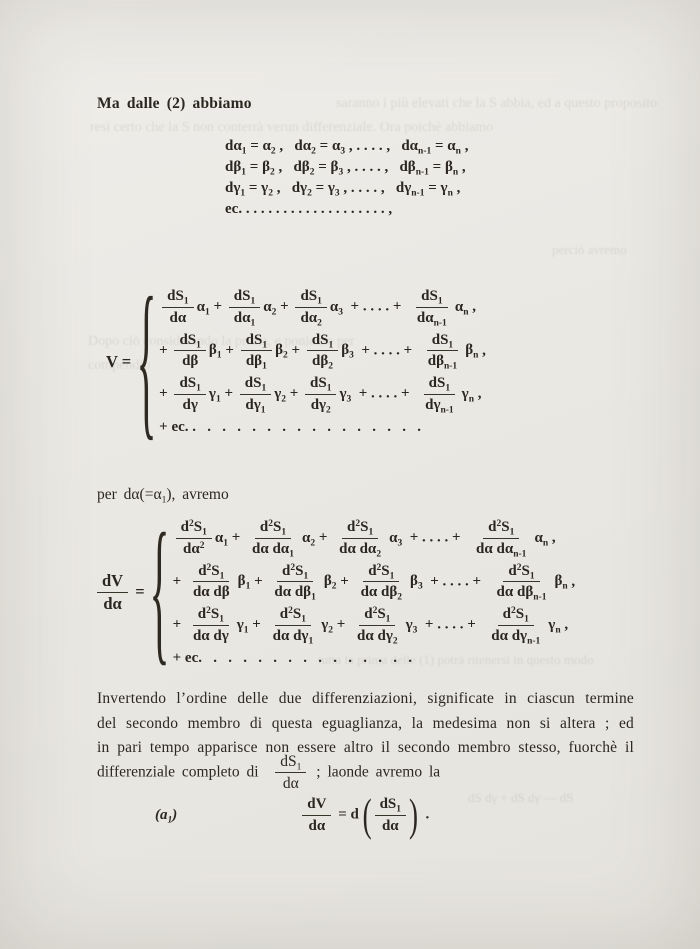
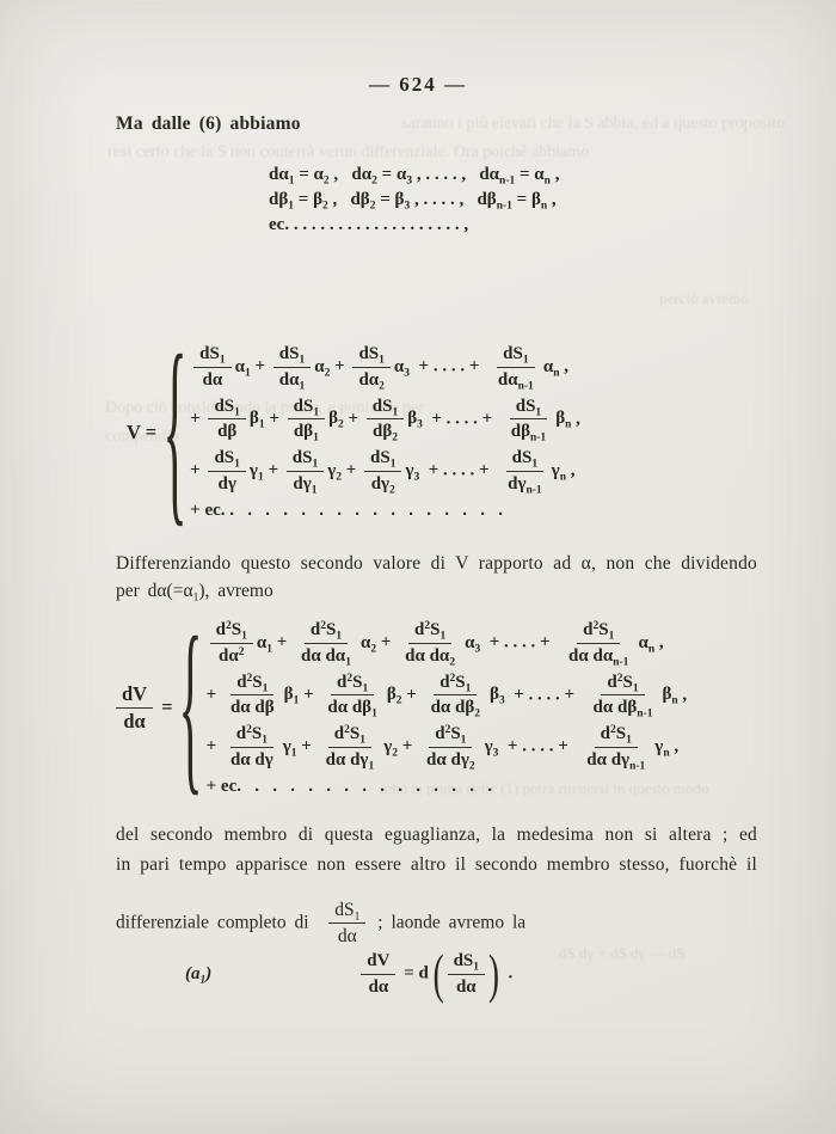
  Dopo ciò considerando la prima, e poniamo per
  compendio
  tutta la prima delle (1) potrà ritenersi in questo modo
+ — 624 —
- Ma dalle (2) abbiamo
+ Ma dalle (6) abbiamo
  dα1 = α2 , dα2 = α3 , . . . . , dαn-1 = αn ,
  dβ1 = β2 , dβ2 = β3 , . . . . , dβn-1 = βn ,
- dγ1 = γ2 , dγ2 = γ3 , . . . . , dγn-1 = γn ,
  ec. . . . . . . . . . . . . . . . . . . . ,
  V =
  {
  dS1
  dα
  α1 +
  dS1
  dα1
  α2 +
  dS1
  dα2
  α3 + . . . . +
  dS1
  dαn-1
  αn ,
  +
  dS1
  dβ
  β1 +
  dS1
  dβ1
  β2 +
  dS1
  dβ2
  β3 + . . . . +
  dS1
  dβn-1
  βn ,
  +
  dS1
  dγ
  γ1 +
  dS1
  dγ1
  γ2 +
  dS1
  dγ2
  γ3 + . . . . +
  dS1
  dγn-1
  γn ,
  + ec. . . . . . . . . . . . . . . . .
+ Differenziando questo secondo valore di V rapporto ad α, non che dividendo
  per dα(=α1), avremo
  dV
  dα
  =
  {
  d2S1
  dα2
  α1 +
  d2S1
  dα dα1
  α2 +
  d2S1
  dα dα2
  α3 + . . . . +
  d2S1
  dα dαn-1
  αn ,
  +
  d2S1
  dα dβ
  β1 +
  d2S1
  dα dβ1
  β2 +
  d2S1
  dα dβ2
  β3 + . . . . +
  d2S1
  dα dβn-1
  βn ,
  +
  d2S1
  dα dγ
  γ1 +
  d2S1
  dα dγ1
  γ2 +
  d2S1
  dα dγ2
  γ3 + . . . . +
  d2S1
  dα dγn-1
  γn ,
  + ec. . . . . . . . . . . . . . .
- Invertendo l’ordine delle due differenziazioni, significate in ciascun termine
  del secondo membro di questa eguaglianza, la medesima non si altera ; ed
  in pari tempo apparisce non essere altro il secondo membro stesso, fuorchè il
  differenziale completo di
  dS1
  dα
  ; laonde avremo la
  (a1)
  dV
  dα
  = d (
  dS1
  dα
  ) .
